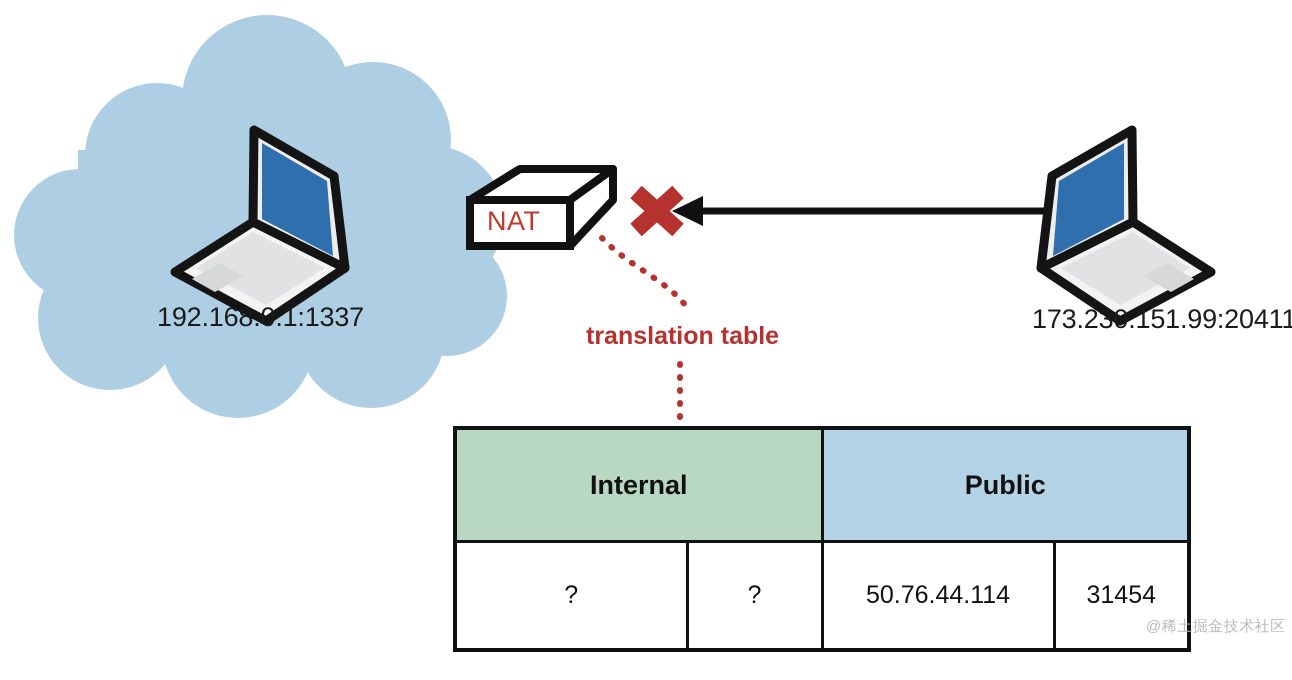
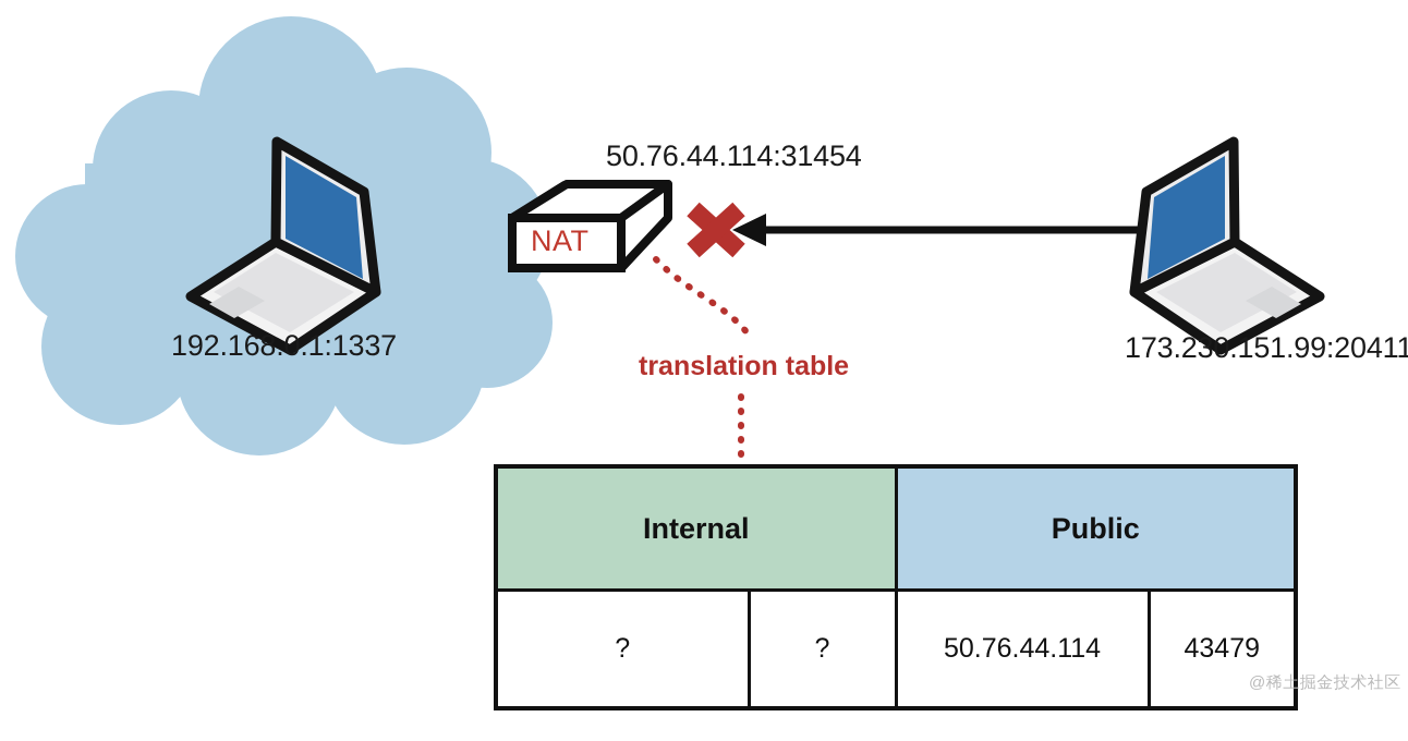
+ 50.76.44.114:31454
  192.168.0.1:1337
  173.230.151.99:20411
  NAT
  translation table
  Internal	Public
- ?	?	50.76.44.114	31454
+ ?	?	50.76.44.114	43479
  @稀土掘金技术社区
